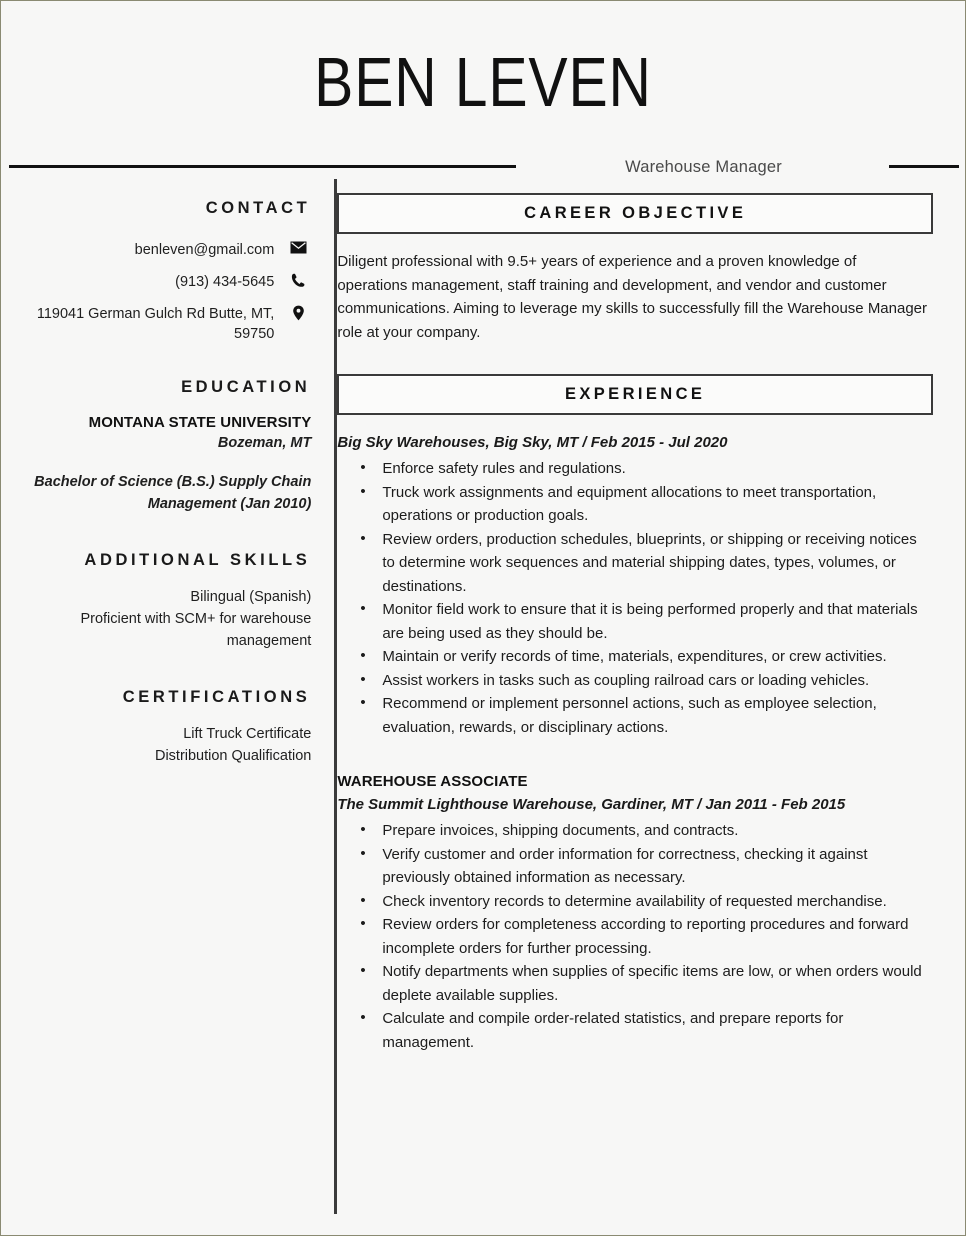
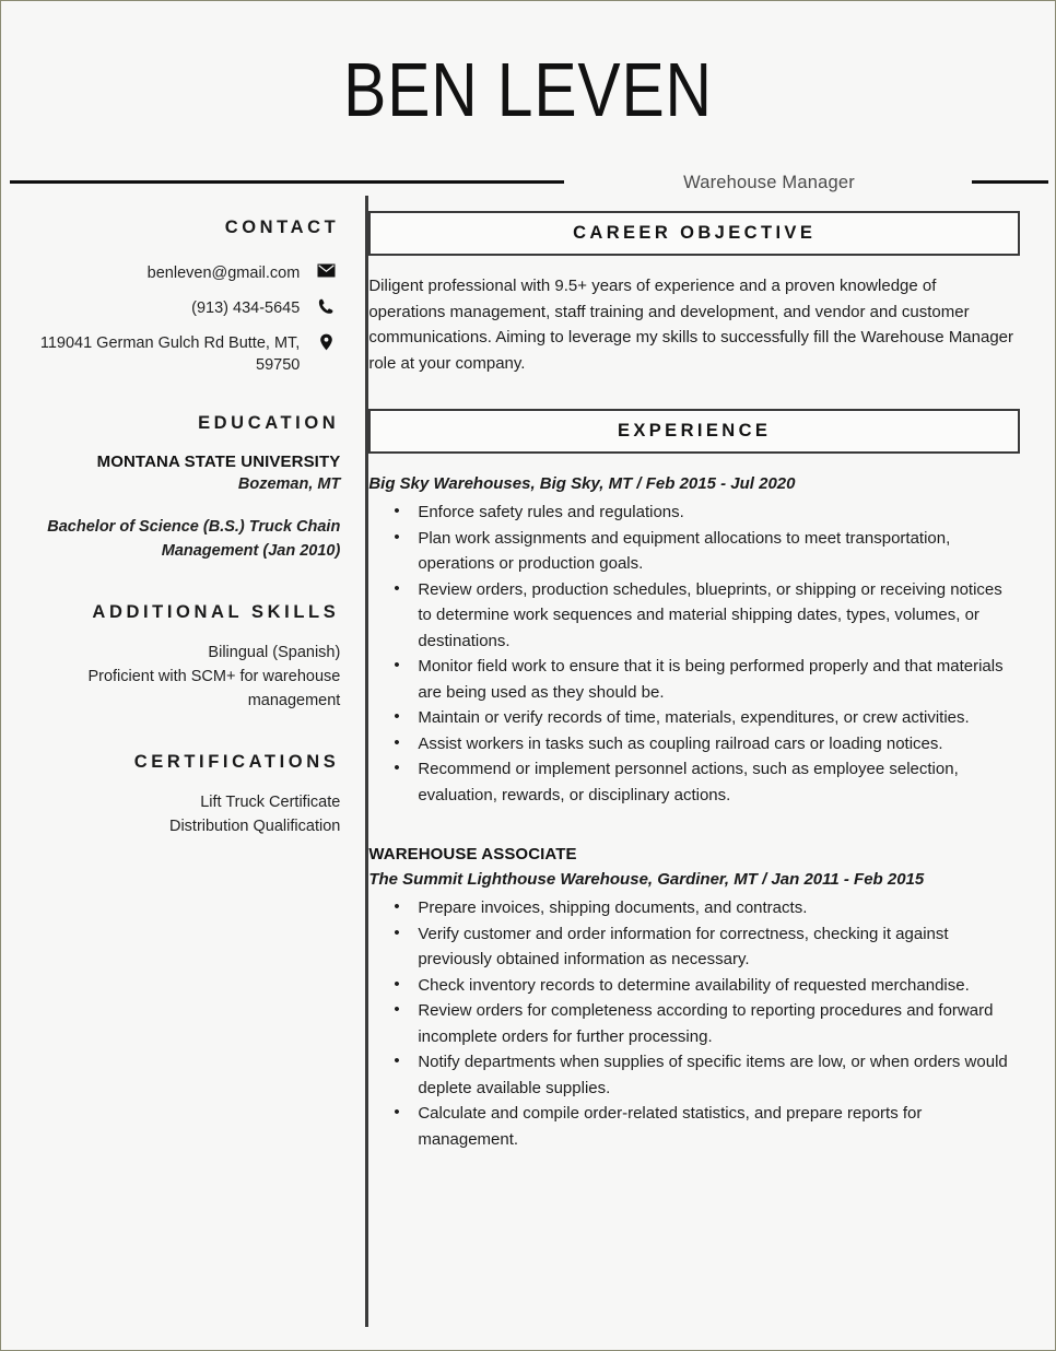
  BEN LEVEN
  Warehouse Manager
  CONTACT
  benleven@gmail.com
  (913) 434-5645
  119041 German Gulch Rd Butte, MT, 59750
  EDUCATION
  MONTANA STATE UNIVERSITY
  Bozeman, MT
- Bachelor of Science (B.S.) Supply Chain Management (Jan 2010)
+ Bachelor of Science (B.S.) Truck Chain Management (Jan 2010)
  ADDITIONAL SKILLS
  Bilingual (Spanish)
  Proficient with SCM+ for warehouse management
  CERTIFICATIONS
  Lift Truck Certificate
  Distribution Qualification
  CAREER OBJECTIVE
  Diligent professional with 9.5+ years of experience and a proven knowledge of operations management, staff training and development, and vendor and customer communications. Aiming to leverage my skills to successfully fill the Warehouse Manager role at your company.
  EXPERIENCE
  Big Sky Warehouses, Big Sky, MT / Feb 2015 - Jul 2020
  Enforce safety rules and regulations.
- Truck work assignments and equipment allocations to meet transportation, operations or production goals.
+ Plan work assignments and equipment allocations to meet transportation, operations or production goals.
  Review orders, production schedules, blueprints, or shipping or receiving notices to determine work sequences and material shipping dates, types, volumes, or destinations.
  Monitor field work to ensure that it is being performed properly and that materials are being used as they should be.
  Maintain or verify records of time, materials, expenditures, or crew activities.
- Assist workers in tasks such as coupling railroad cars or loading vehicles.
+ Assist workers in tasks such as coupling railroad cars or loading notices.
  Recommend or implement personnel actions, such as employee selection, evaluation, rewards, or disciplinary actions.
  WAREHOUSE ASSOCIATE
  The Summit Lighthouse Warehouse, Gardiner, MT / Jan 2011 - Feb 2015
  Prepare invoices, shipping documents, and contracts.
  Verify customer and order information for correctness, checking it against previously obtained information as necessary.
  Check inventory records to determine availability of requested merchandise.
  Review orders for completeness according to reporting procedures and forward incomplete orders for further processing.
  Notify departments when supplies of specific items are low, or when orders would deplete available supplies.
  Calculate and compile order-related statistics, and prepare reports for management.
